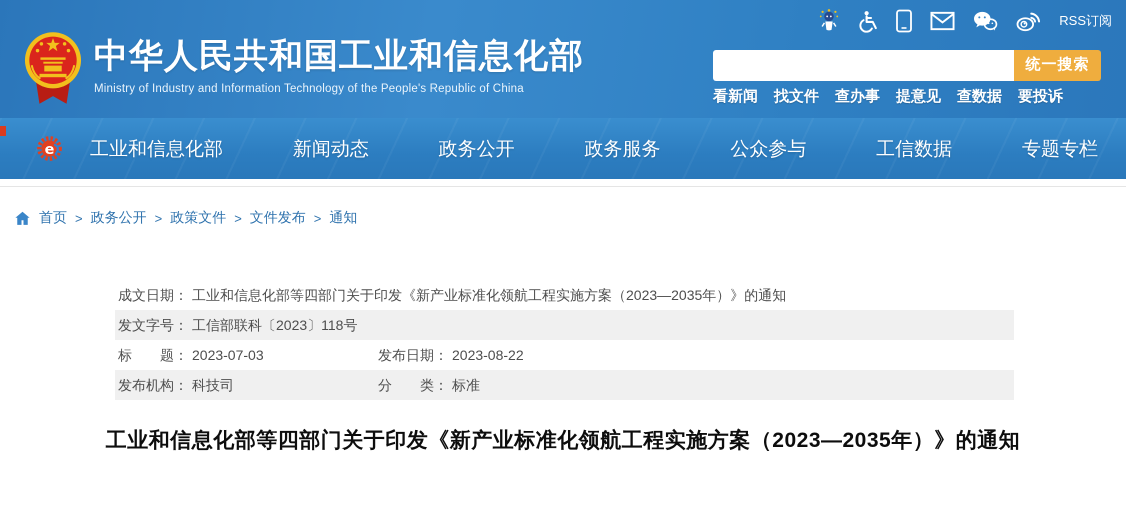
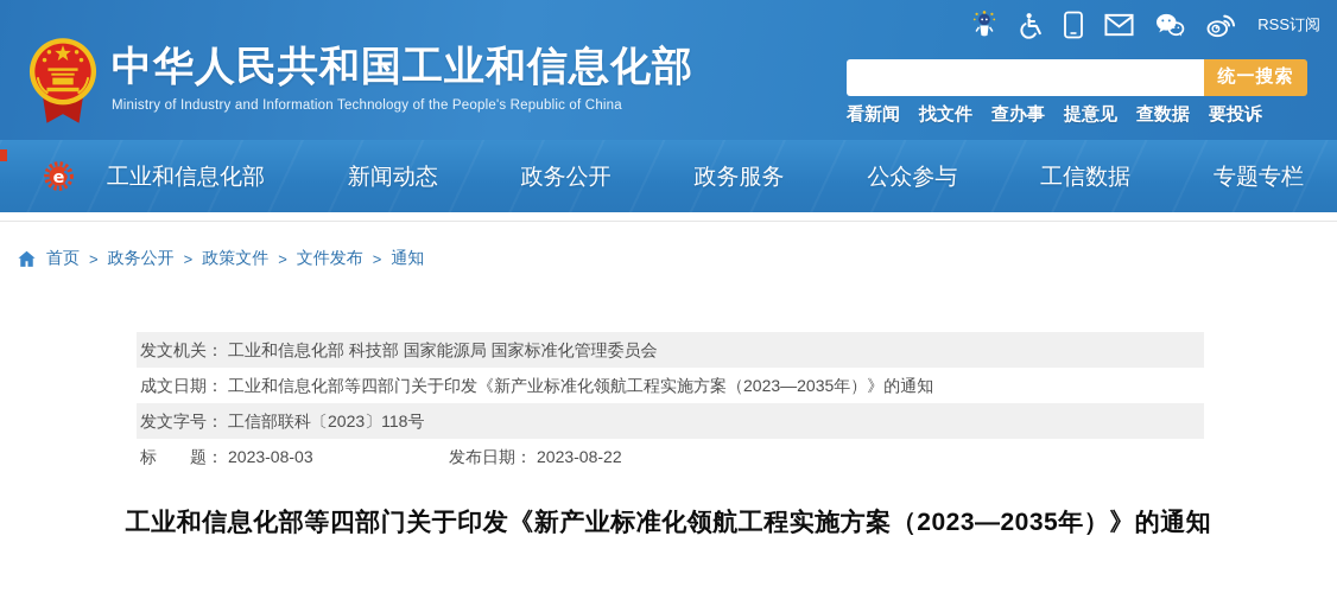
  中华人民共和国工业和信息化部
  Ministry of Industry and Information Technology of the People's Republic of China
  RSS订阅
  统一搜索
  看新闻
  找文件
  查办事
  提意见
  查数据
  要投诉
  e
  工业和信息化部
  新闻动态
  政务公开
  政务服务
  公众参与
  工信数据
  专题专栏
  首页
  >
  政务公开
  >
  政策文件
  >
  文件发布
  >
  通知
+ 发文机关：
+ 工业和信息化部 科技部 国家能源局 国家标准化管理委员会
  成文日期：
  工业和信息化部等四部门关于印发《新产业标准化领航工程实施方案（2023—2035年）》的通知
  发文字号：
  工信部联科〔2023〕118号
  标 题：
- 2023-07-03
+ 2023-08-03
  发布日期：
  2023-08-22
- 发布机构：
- 科技司
- 分 类：
- 标准
  工业和信息化部等四部门关于印发《新产业标准化领航工程实施方案（2023—2035年）》的通知
